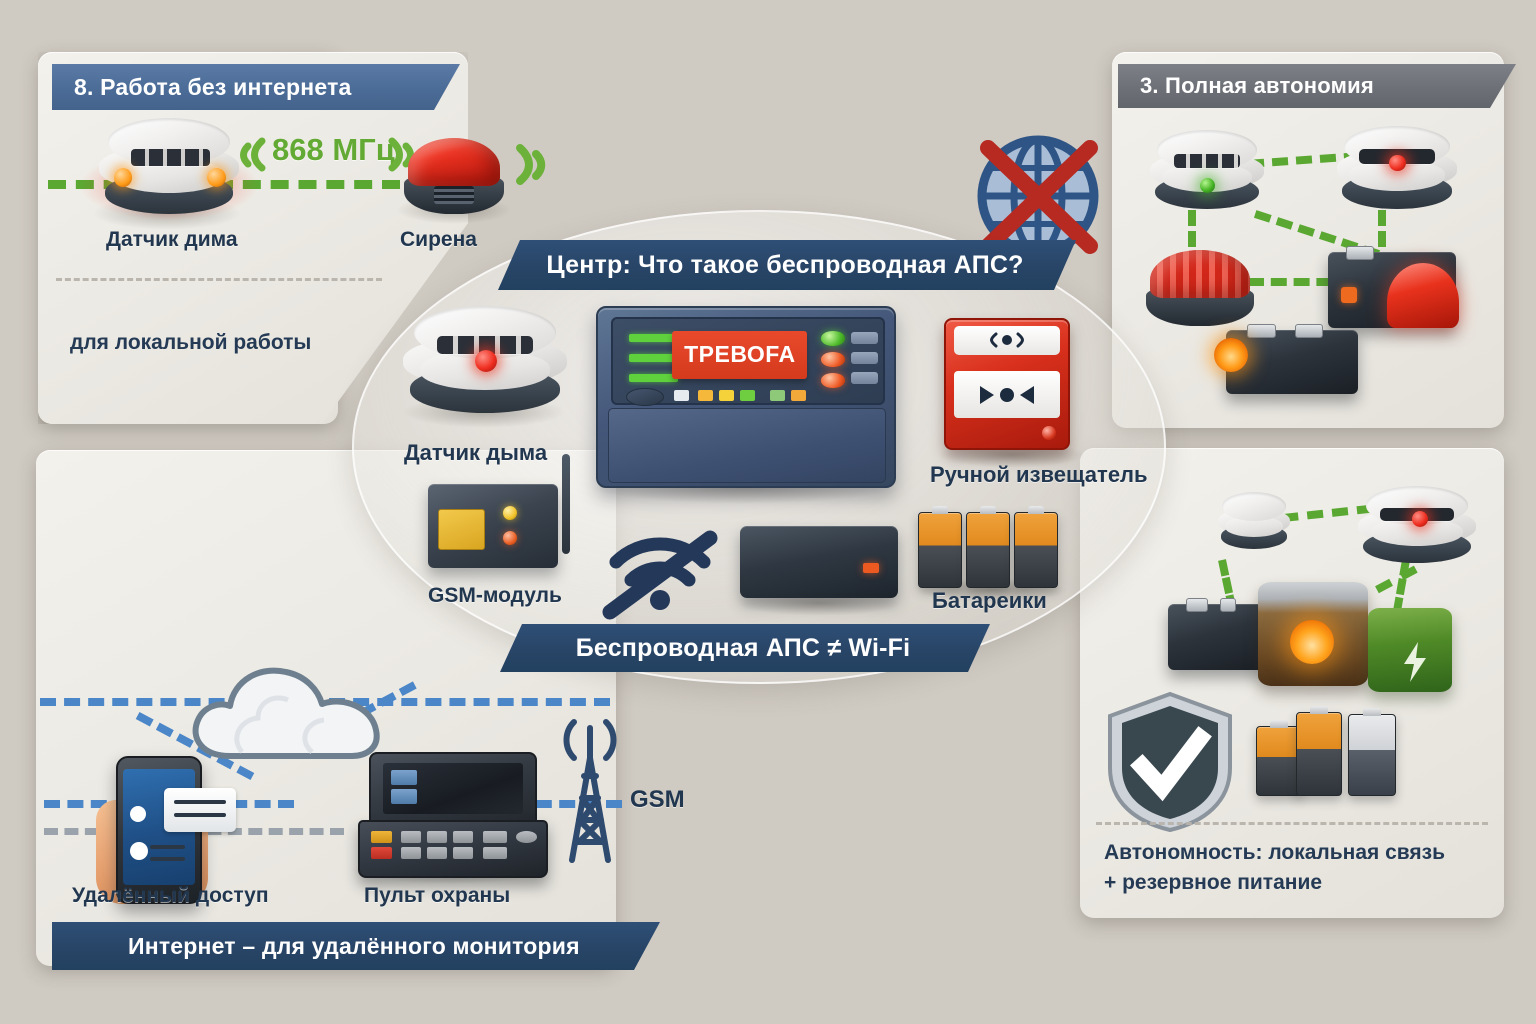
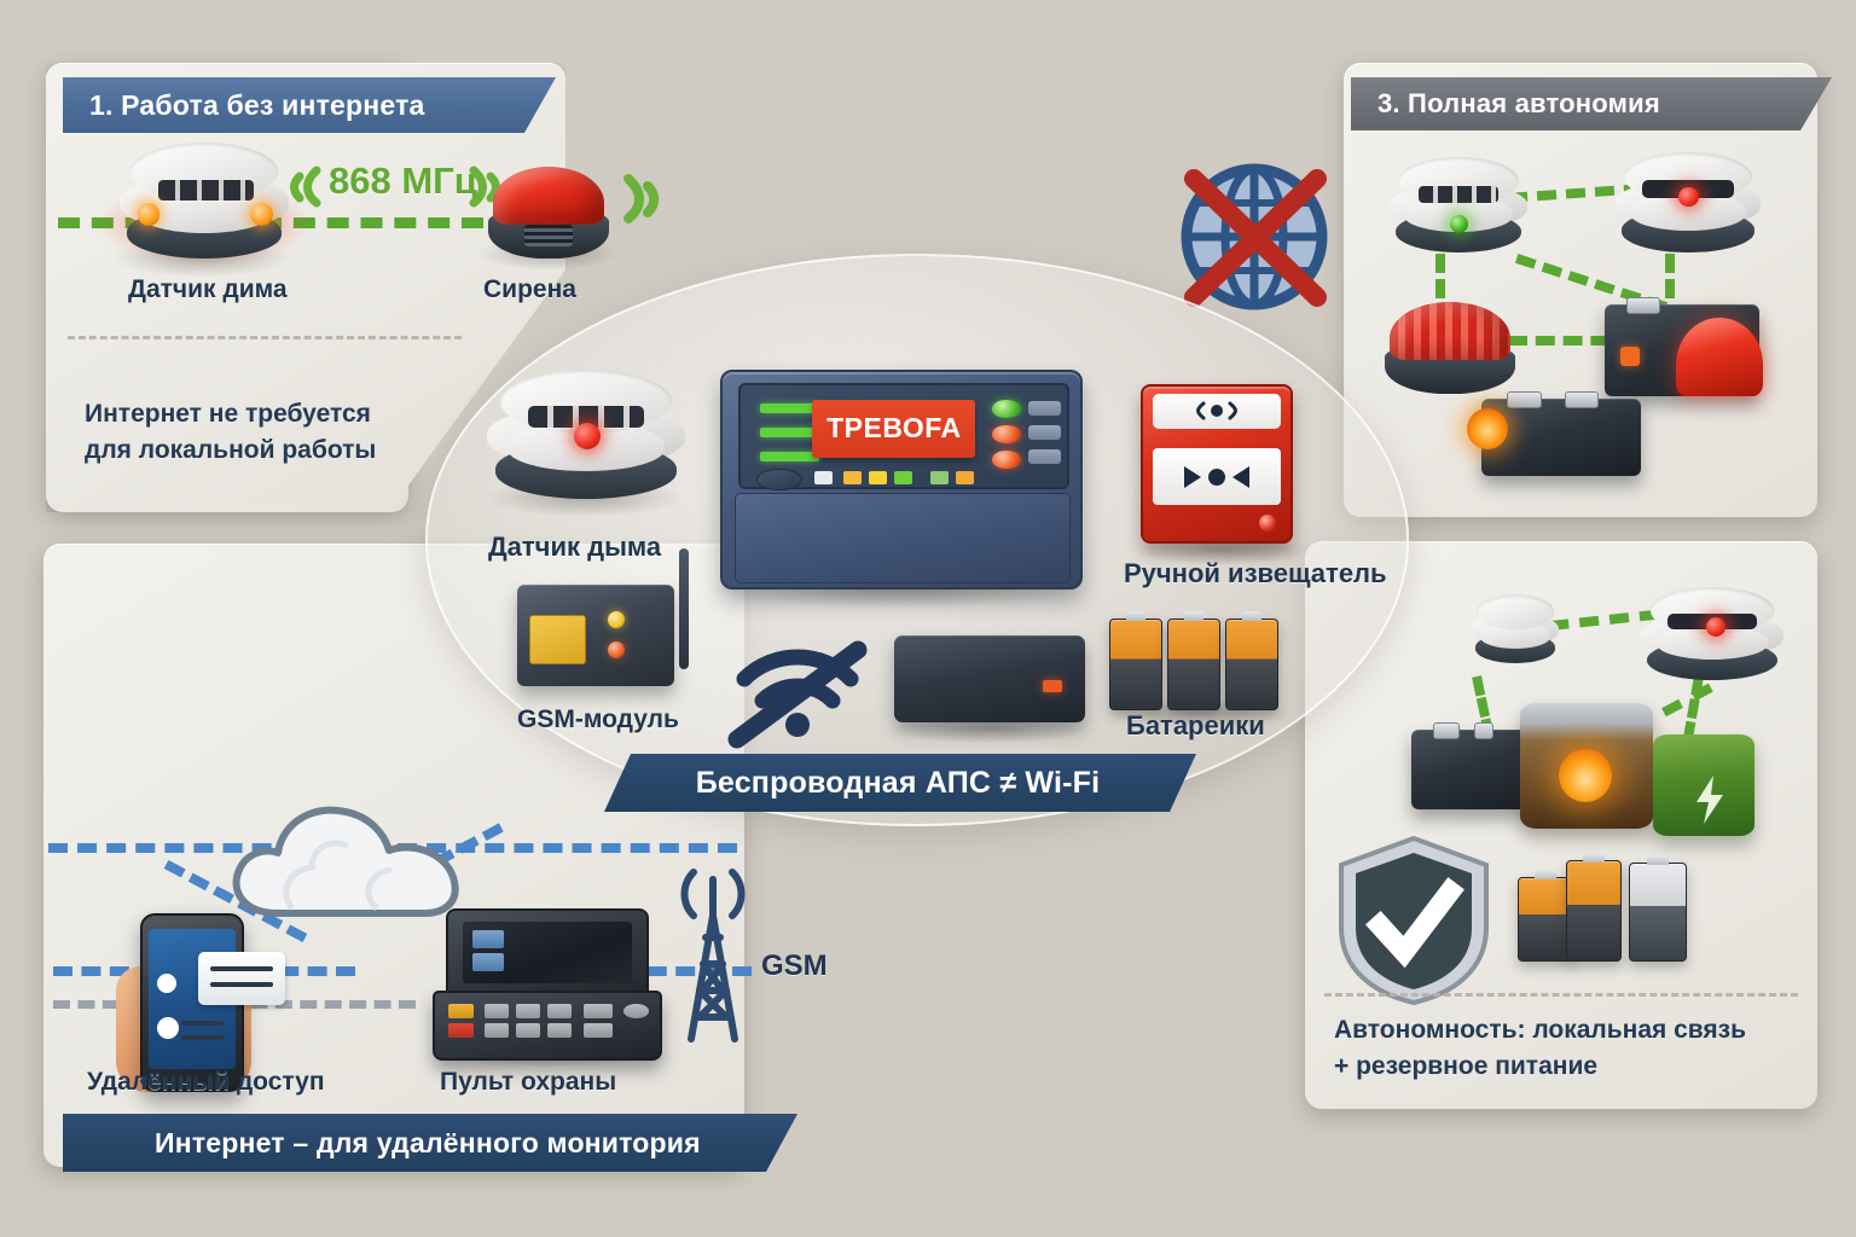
- 8. Работа без интернета
+ 1. Работа без интернета
  868 МГц
  Датчик дима
  Сирена
+ Интернет не требуется
  для локальной работы
  3. Полная автономия
  Автономность: локальная связь
  + резервное питание
  Удалённый доступ
  Пульт охраны
  GSM
  Интернет – для удалённого монитория
- Центр: Что такое беспроводная АПС?
  Датчик дыма
  ТРЕВОFA
  Ручной извещатель
  GSM-модуль
  Батареики
  Беспроводная АПС ≠ Wi-Fi
